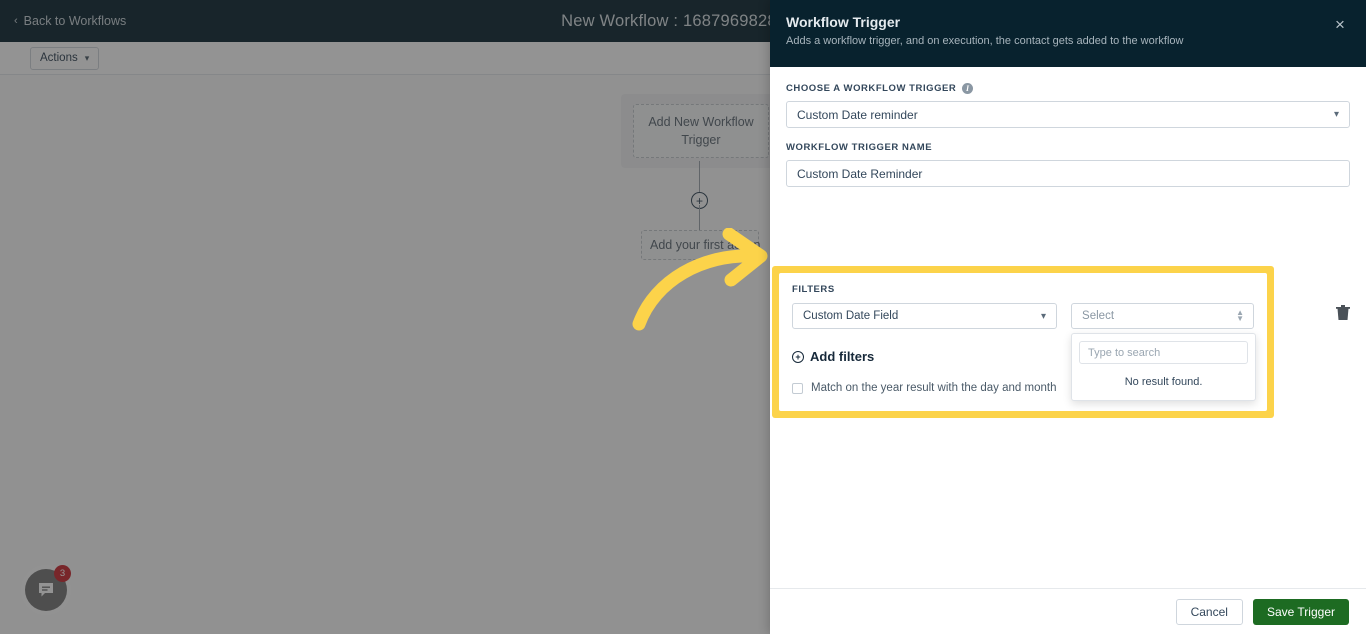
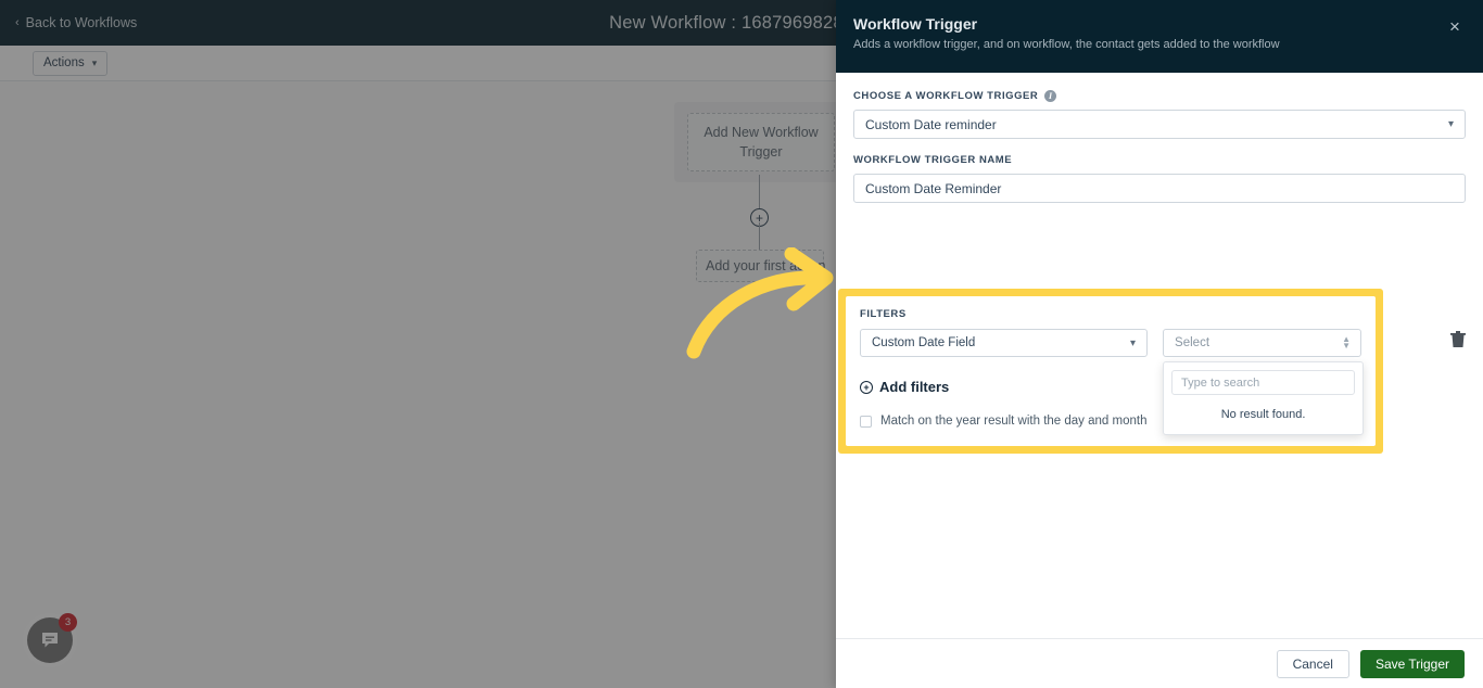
  ‹
  Back to Workflows
  New Workflow : 168796982
  Actions
  ▾
  Add New Workflow Trigger
  +
  Add your first an
  3
  Workflow Trigger
- Adds a workflow trigger, and on execution, the contact gets added to the workflow
+ Adds a workflow trigger, and on workflow, the contact gets added to the workflow
  ×
  CHOOSE A WORKFLOW TRIGGER
  I
  Custom Date reminder
  ▾
  WORKFLOW TRIGGER NAME
  Custom Date Reminder
  FILTERS
  Custom Date Field
  ▾
  Select
  ▲
  ▼
  Type to search
  No result found.
  +
  Add filters
  Match on the year result with the day and month
  Cancel
  Save Trigger
